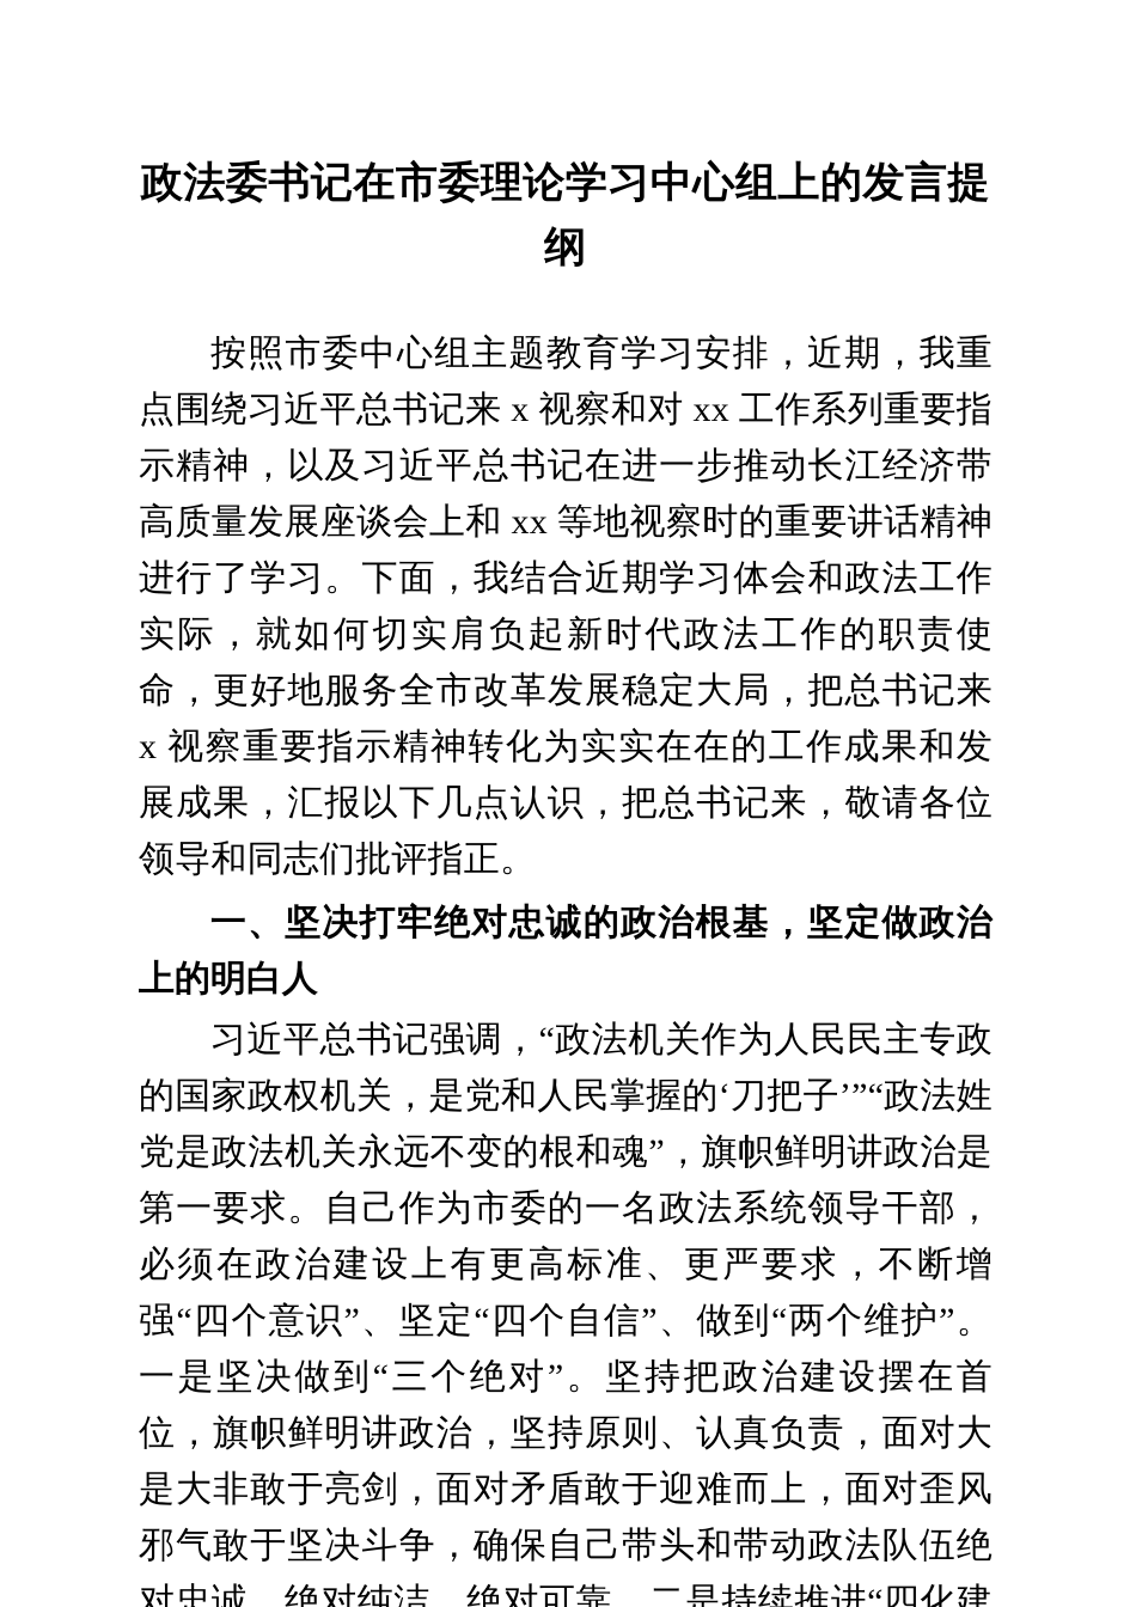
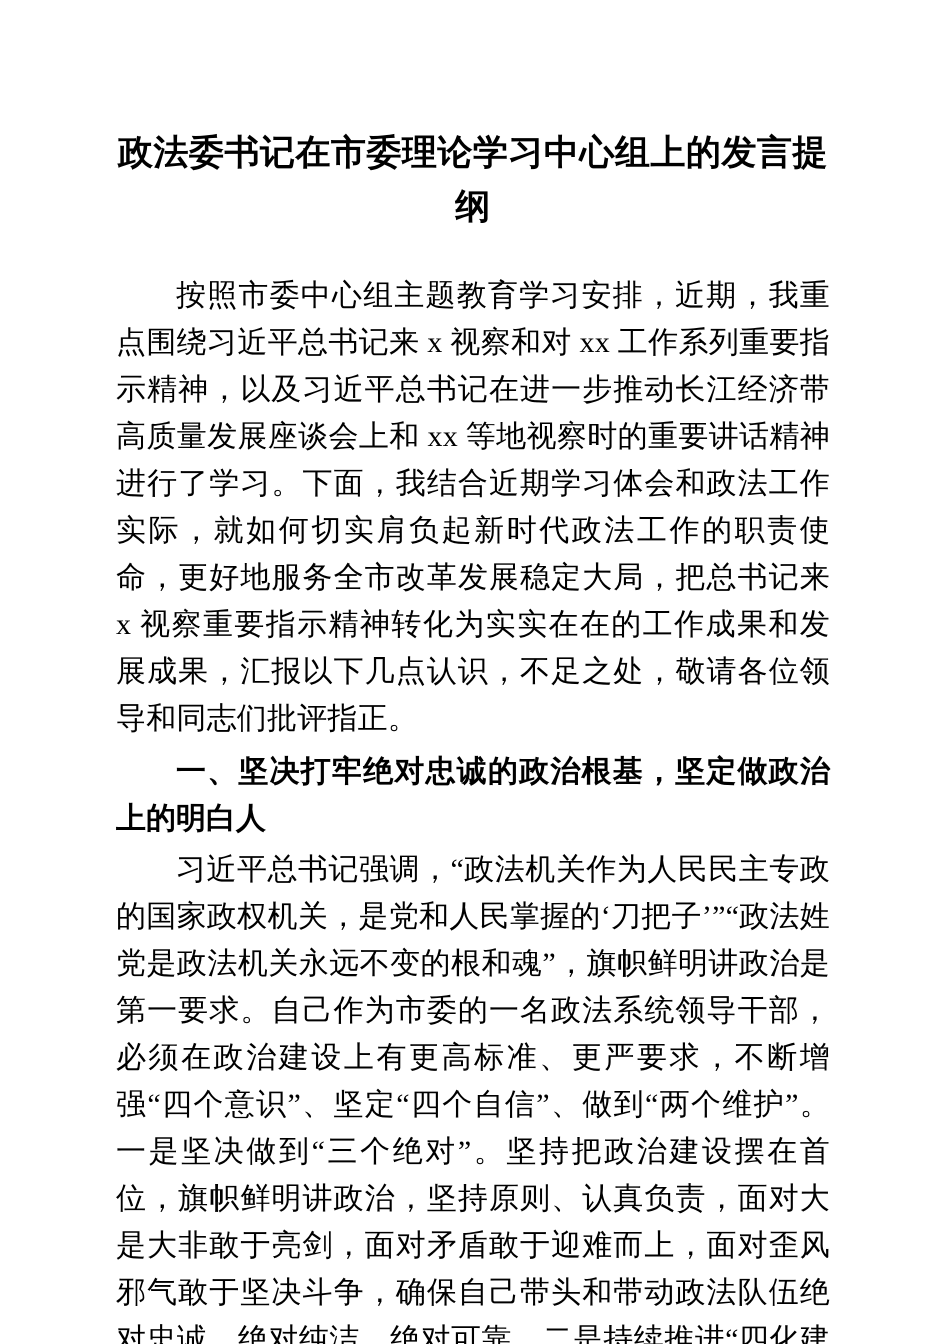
  政法委书记在市委理论学习中心组上的发言提纲
- 按照市委中心组主题教育学习安排，近期，我重点围绕习近平总书记来 x 视察和对 xx 工作系列重要指示精神，以及习近平总书记在进一步推动长江经济带高质量发展座谈会上和 xx 等地视察时的重要讲话精神进行了学习。下面，我结合近期学习体会和政法工作实际，就如何切实肩负起新时代政法工作的职责使命，更好地服务全市改革发展稳定大局，把总书记来 x 视察重要指示精神转化为实实在在的工作成果和发展成果，汇报以下几点认识，把总书记来，敬请各位领导和同志们批评指正。
+ 按照市委中心组主题教育学习安排，近期，我重点围绕习近平总书记来 x 视察和对 xx 工作系列重要指示精神，以及习近平总书记在进一步推动长江经济带高质量发展座谈会上和 xx 等地视察时的重要讲话精神进行了学习。下面，我结合近期学习体会和政法工作实际，就如何切实肩负起新时代政法工作的职责使命，更好地服务全市改革发展稳定大局，把总书记来 x 视察重要指示精神转化为实实在在的工作成果和发展成果，汇报以下几点认识，不足之处，敬请各位领导和同志们批评指正。
  一、坚决打牢绝对忠诚的政治根基，坚定做政治上的明白人
  习近平总书记强调，“政法机关作为人民民主专政的国家政权机关，是党和人民掌握的‘刀把子’”“政法姓党是政法机关永远不变的根和魂”，旗帜鲜明讲政治是第一要求。自己作为市委的一名政法系统领导干部，必须在政治建设上有更高标准、更严要求，不断增强“四个意识”、坚定“四个自信”、做到“两个维护”。一是坚决做到“三个绝对”。坚持把政治建设摆在首位，旗帜鲜明讲政治，坚持原则、认真负责，面对大是大非敢于亮剑，面对矛盾敢于迎难而上，面对歪风邪气敢于坚决斗争，确保自己带头和带动政法队伍绝对忠诚、绝对纯洁、绝对可靠。二是持续推进“四化建
